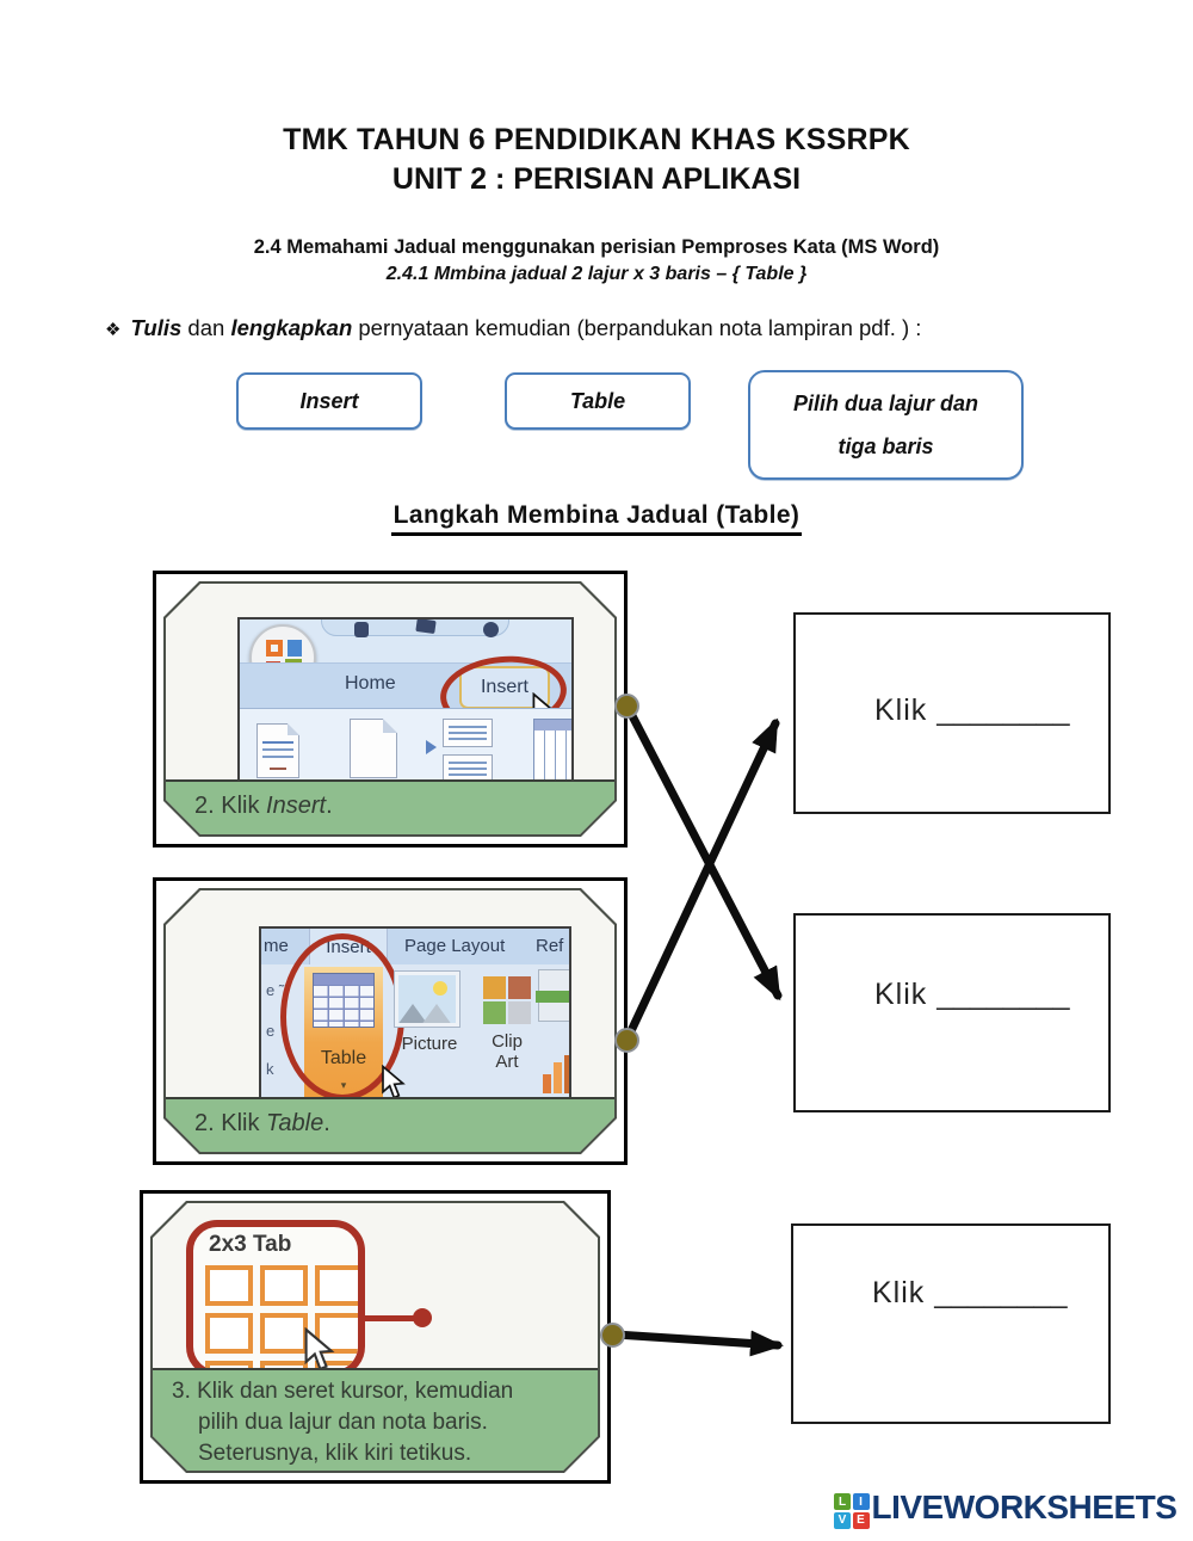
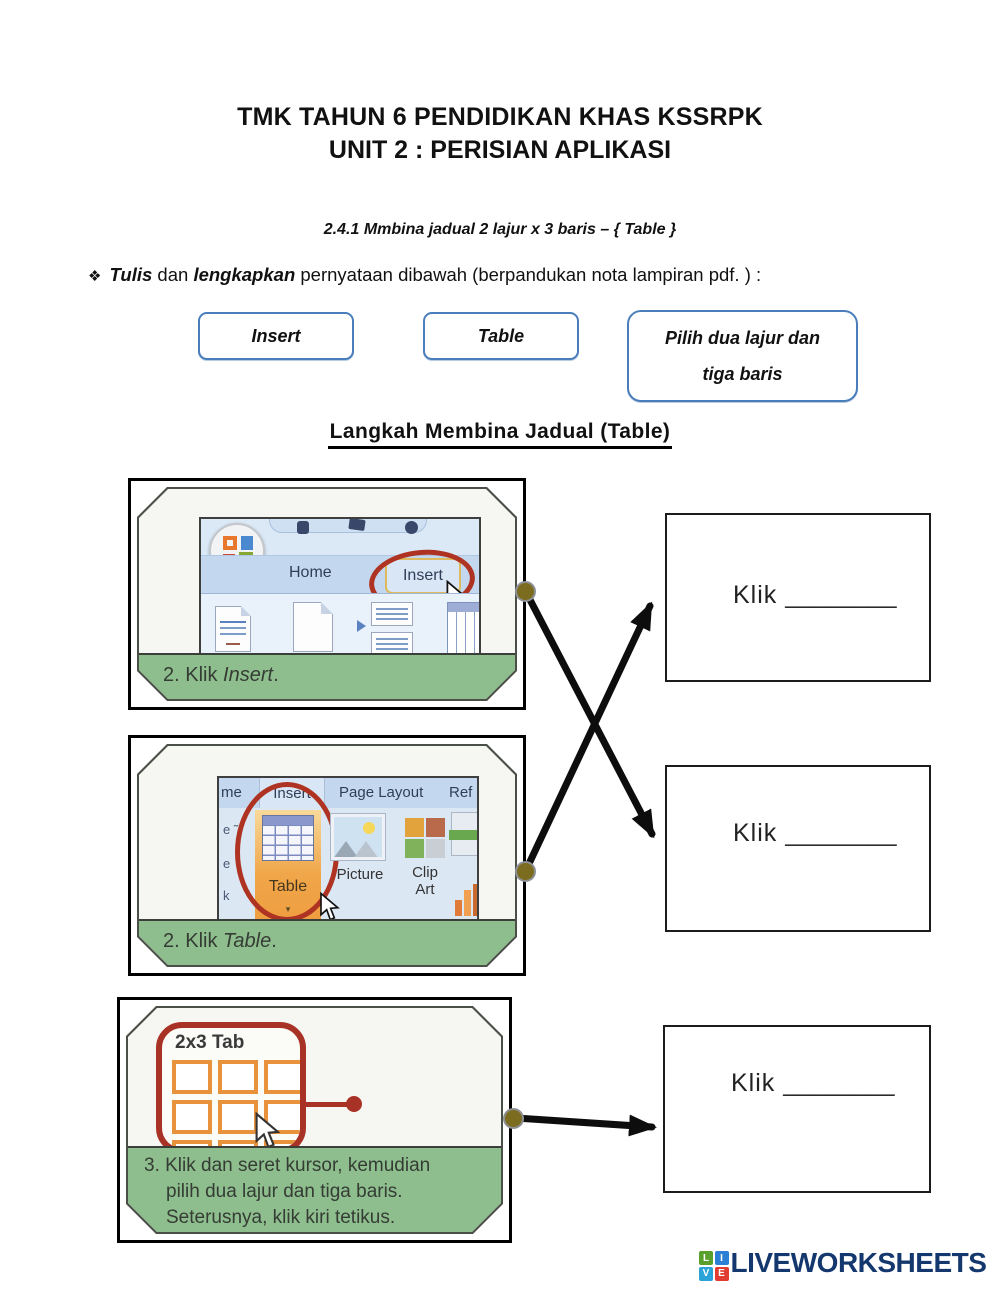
  TMK TAHUN 6 PENDIDIKAN KHAS KSSRPK
  UNIT 2 : PERISIAN APLIKASI
- 2.4 Memahami Jadual menggunakan perisian Pemproses Kata (MS Word)
  2.4.1 Mmbina jadual 2 lajur x 3 baris – { Table }
- ❖ Tulis dan lengkapkan pernyataan kemudian (berpandukan nota lampiran pdf. ) :
+ ❖ Tulis dan lengkapkan pernyataan dibawah (berpandukan nota lampiran pdf. ) :
  Insert
  Table
  Pilih dua lajur dan
  tiga baris
  Langkah Membina Jadual (Table)
  Home
  Insert
  2. Klik Insert.
  me
  Insert
  Page Layout
  Ref
  e ˜
  e
  k
  Table
  ▾
  Picture
  Clip
  Art
  2. Klik Table.
  2x3 Tab
  3. Klik dan seret kursor, kemudian
- pilih dua lajur dan nota baris.
+ pilih dua lajur dan tiga baris.
  Seterusnya, klik kiri tetikus.
  Klik ________
  Klik ________
  Klik ________
  L
  I
  V
  E
  LIVEWORKSHEETS
